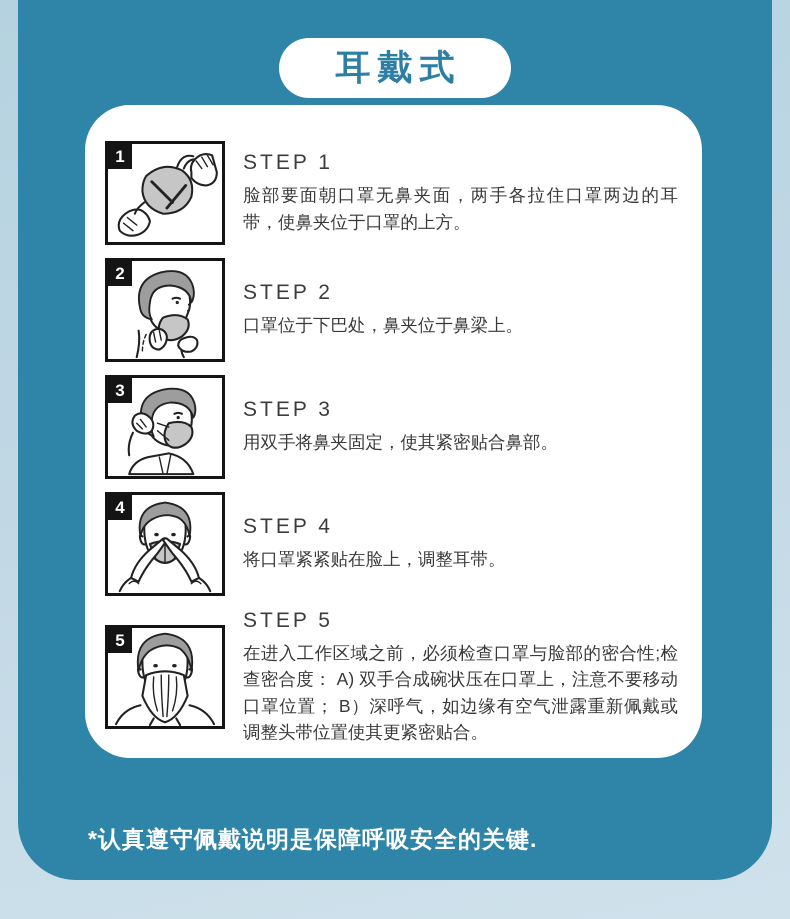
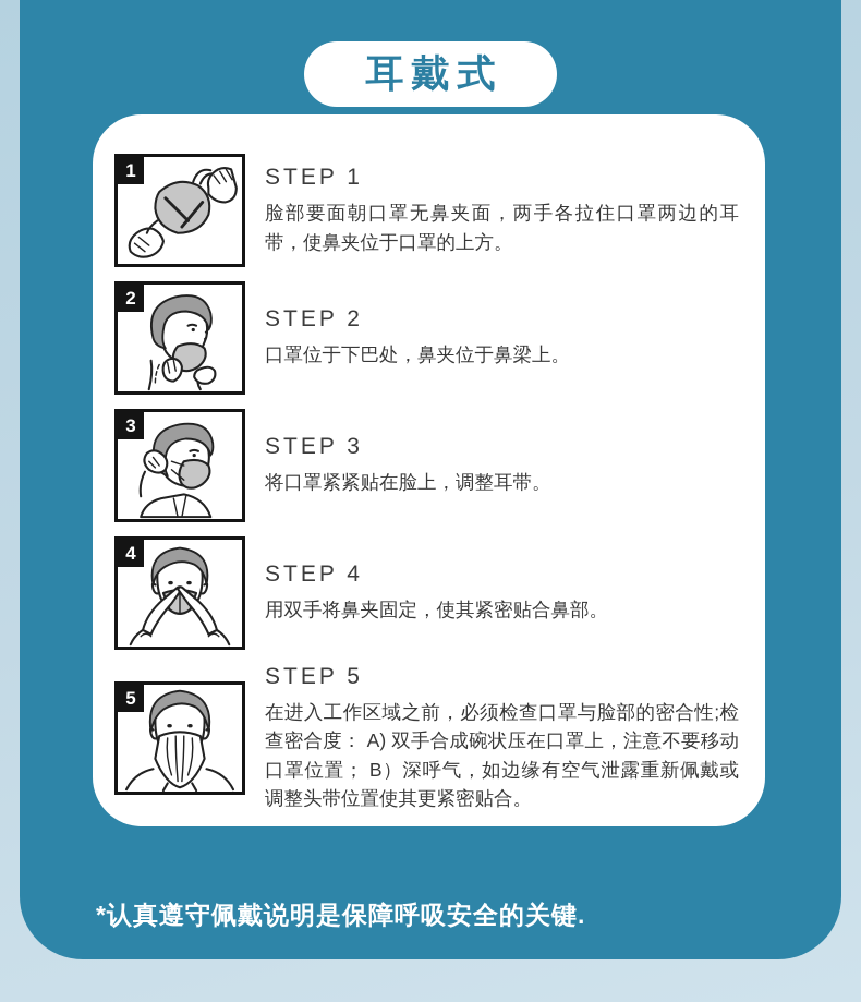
  耳戴式
  1
  STEP 1
  脸部要面朝口罩无鼻夹面，两手各拉住口罩两边的耳带，使鼻夹位于口罩的上方。
  2
  STEP 2
  口罩位于下巴处，鼻夹位于鼻梁上。
  3
  STEP 3
- 用双手将鼻夹固定，使其紧密贴合鼻部。
+ 将口罩紧紧贴在脸上，调整耳带。
  4
  STEP 4
- 将口罩紧紧贴在脸上，调整耳带。
+ 用双手将鼻夹固定，使其紧密贴合鼻部。
  5
  STEP 5
  在进入工作区域之前，必须检查口罩与脸部的密合性;检查密合度： A) 双手合成碗状压在口罩上，注意不要移动口罩位置； B）深呼气，如边缘有空气泄露重新佩戴或调整头带位置使其更紧密贴合。
  *认真遵守佩戴说明是保障呼吸安全的关键.
